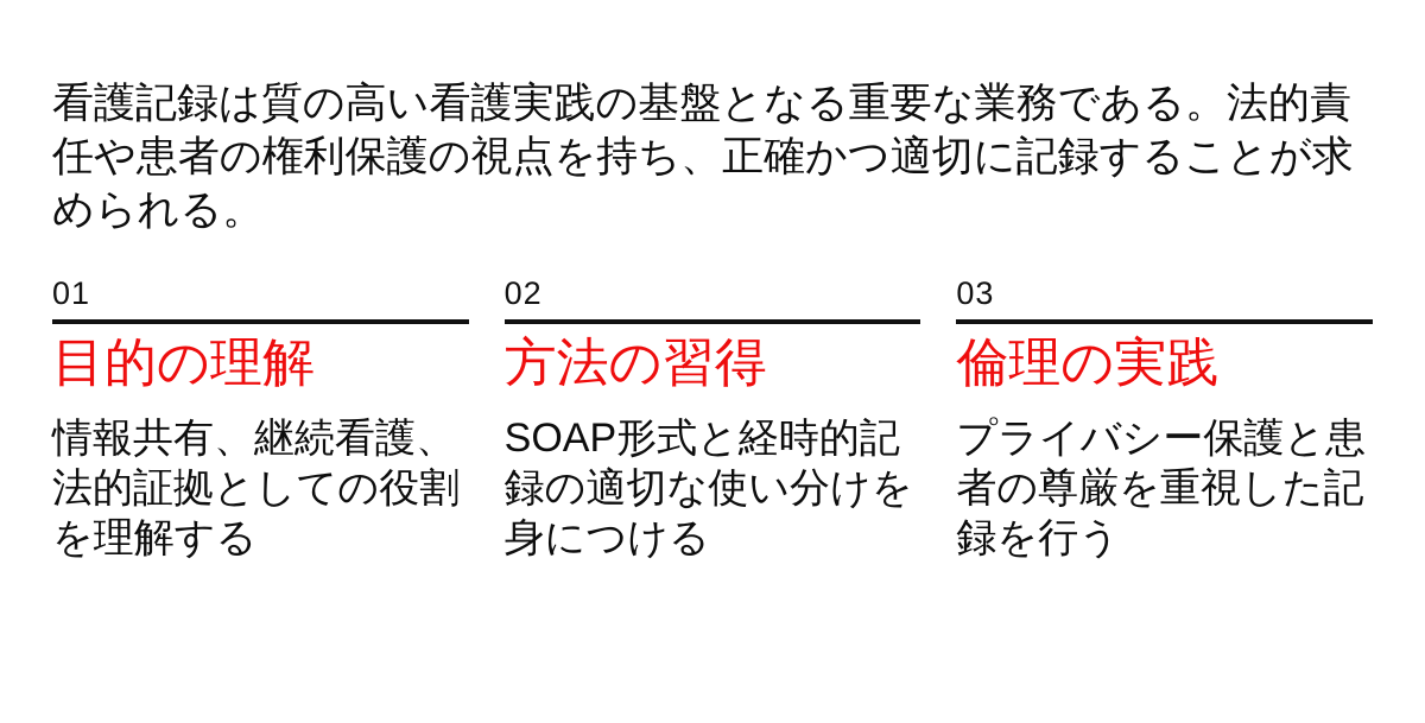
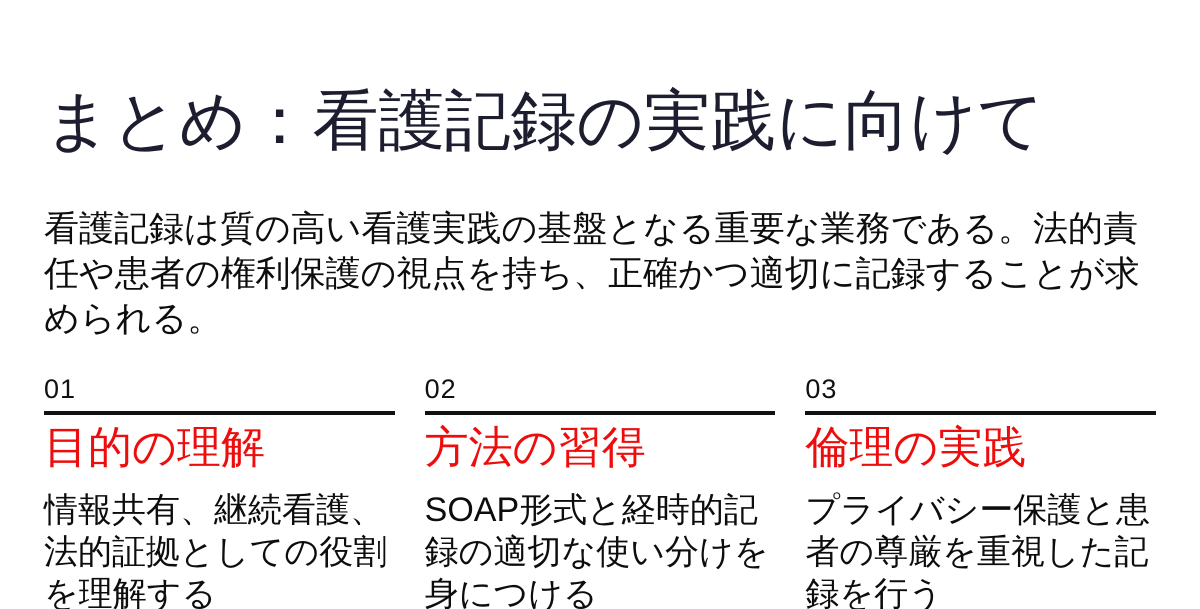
+ まとめ：看護記録の実践に向けて
  看護記録は質の高い看護実践の基盤となる重要な業務である。法的責任や患者の権利保護の視点を持ち、正確かつ適切に記録することが求められる。
  01
  目的の理解
  情報共有、継続看護、法的証拠としての役割を理解する
  02
  方法の習得
  SOAP形式と経時的記録の適切な使い分けを身につける
  03
  倫理の実践
  プライバシー保護と患者の尊厳を重視した記録を行う
